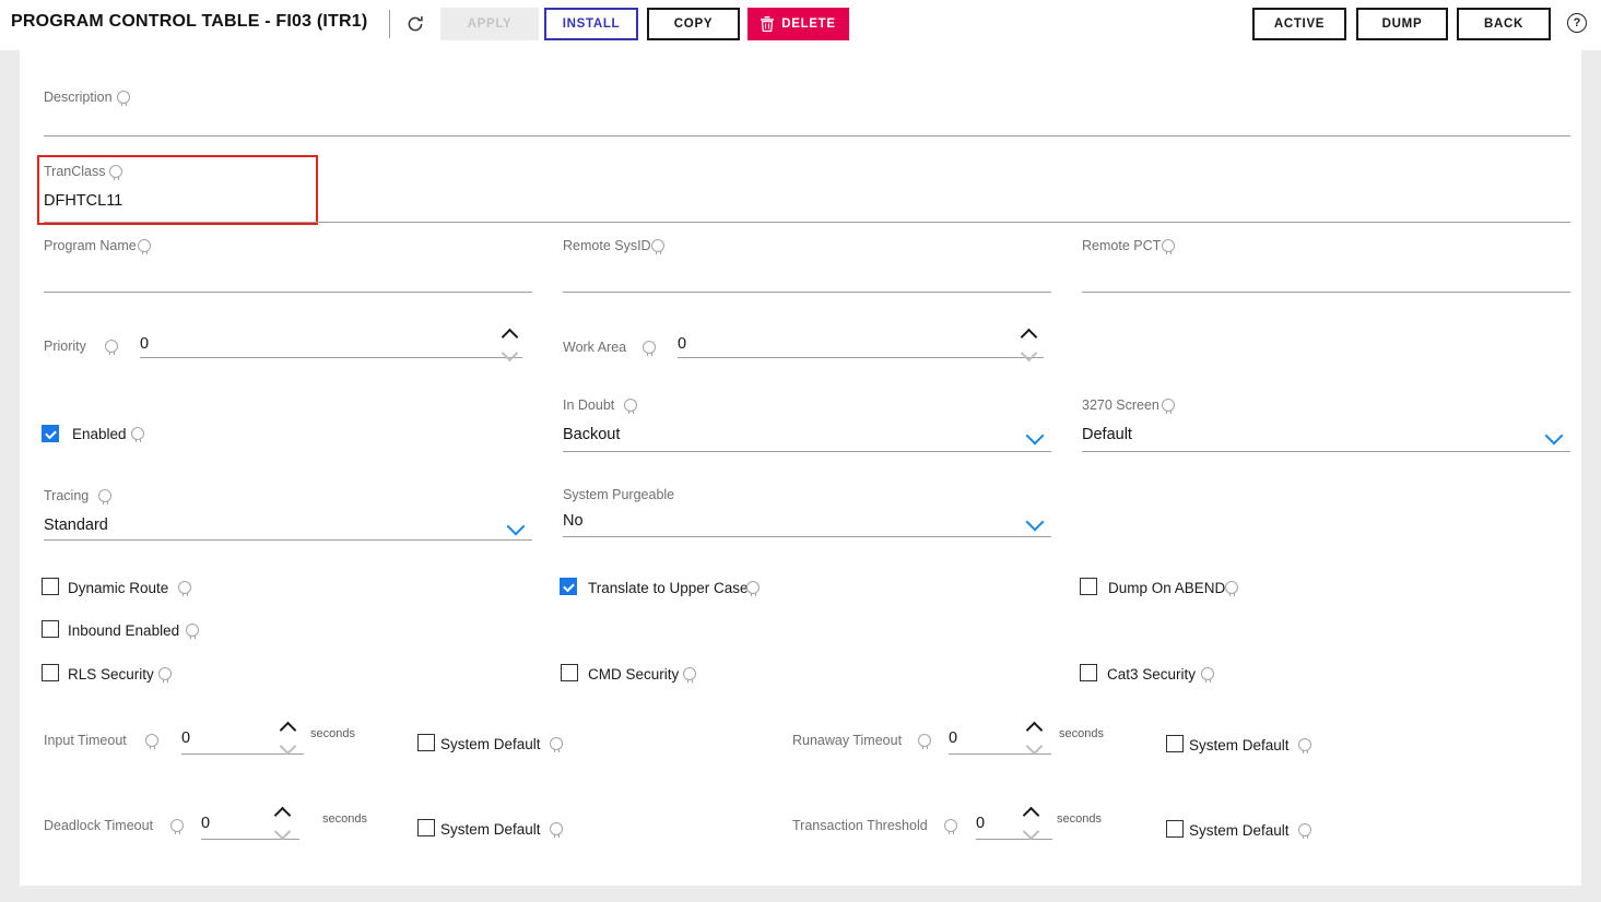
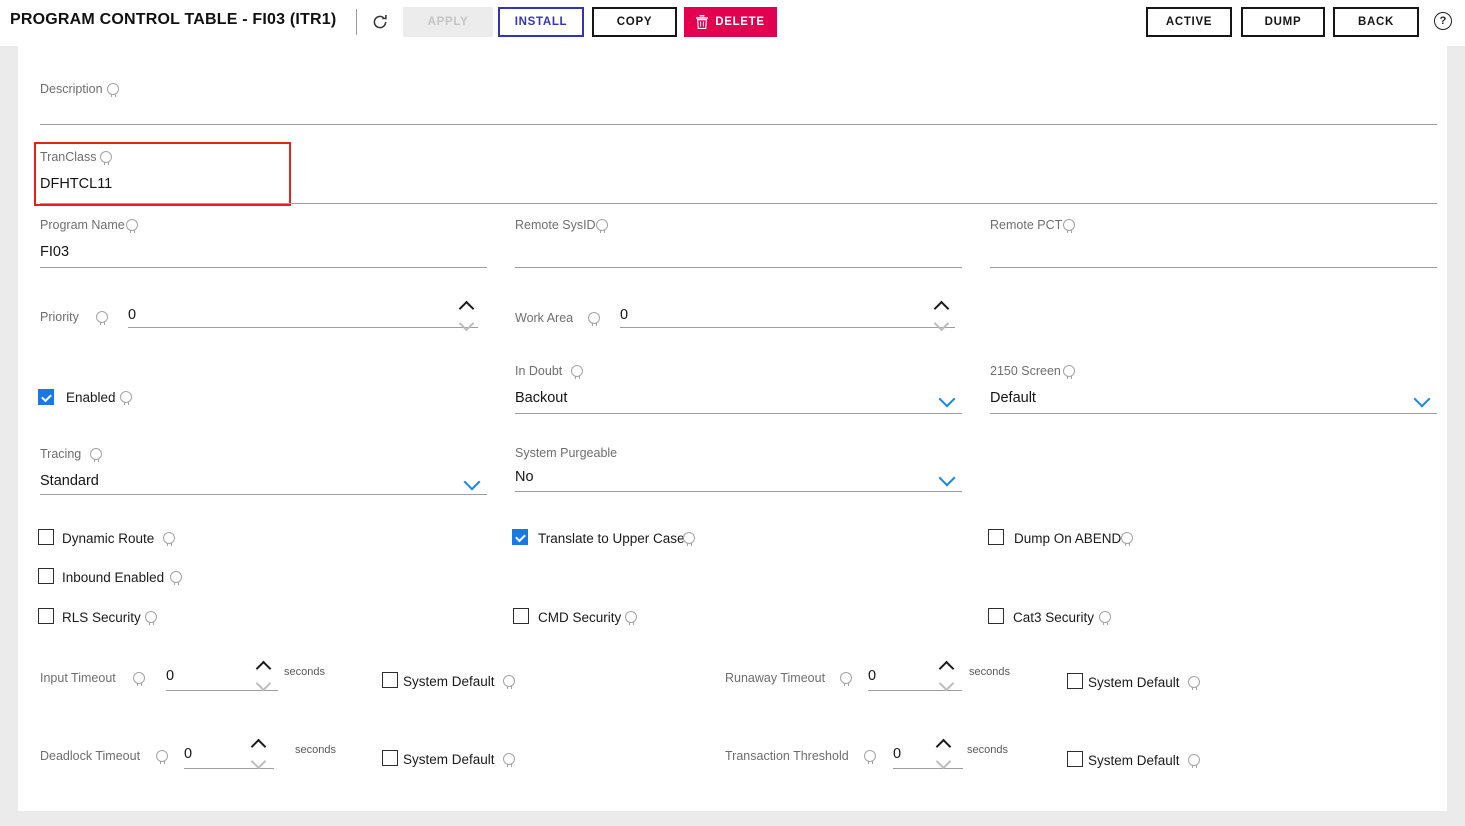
  PROGRAM CONTROL TABLE - FI03 (ITR1)
  APPLY
  INSTALL
  COPY
  DELETE
  ACTIVE
  DUMP
  BACK
  ?
  Description
  TranClass
  DFHTCL11
  Program Name
+ FI03
  Remote SysID
  Remote PCT
  Priority
  0
  Work Area
  0
  Enabled
  In Doubt
  Backout
- 3270 Screen
+ 2150 Screen
  Default
  Tracing
  Standard
  System Purgeable
  No
  Dynamic Route
  Translate to Upper Case
  Dump On ABEND
  Inbound Enabled
  RLS Security
  CMD Security
  Cat3 Security
  Input Timeout
  0
  seconds
  System Default
  Runaway Timeout
  0
  seconds
  System Default
  Deadlock Timeout
  0
  seconds
  System Default
  Transaction Threshold
  0
  seconds
  System Default
